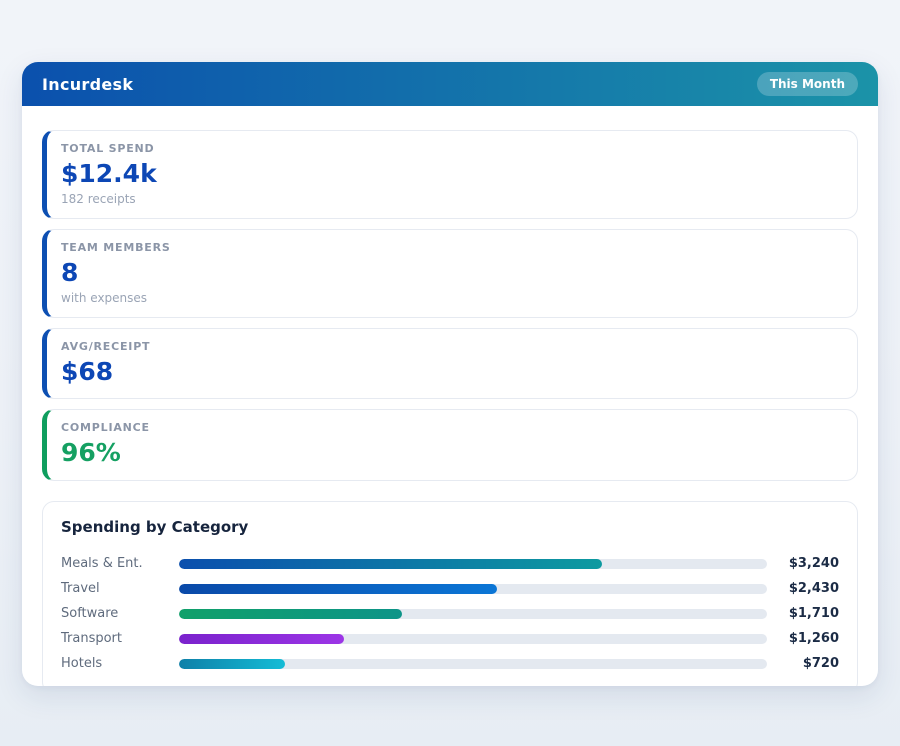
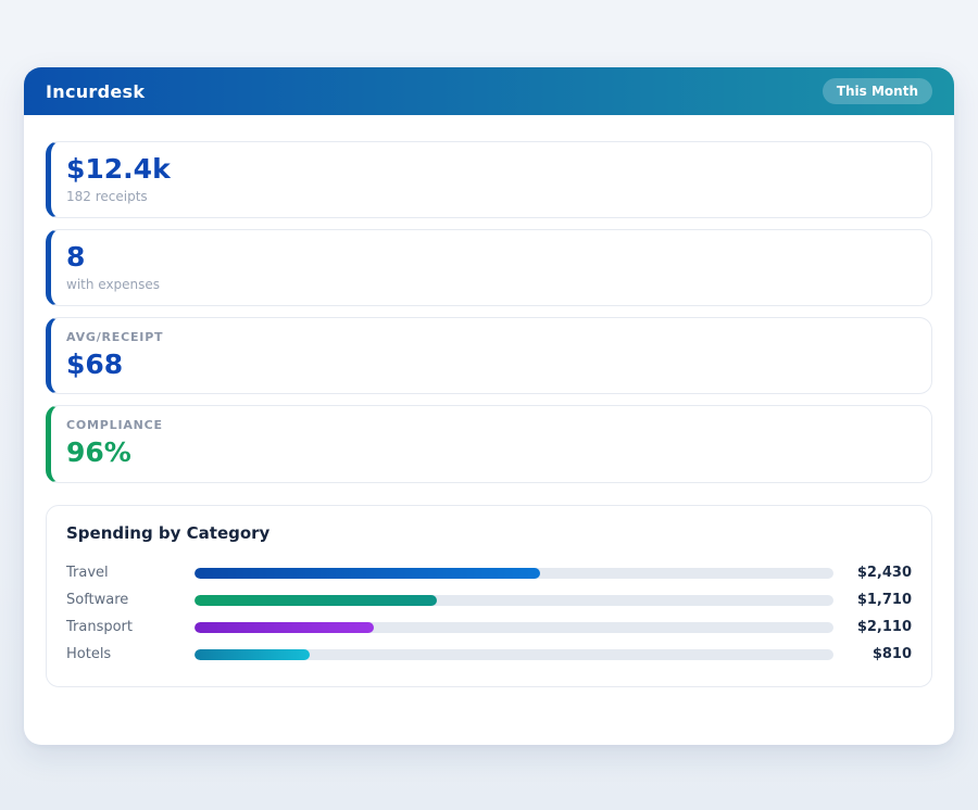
  Incurdesk
  This Month
- TOTAL SPEND
  $12.4k
  182 receipts
- TEAM MEMBERS
  8
  with expenses
  AVG/RECEIPT
  $68
  COMPLIANCE
  96%
  Spending by Category
- Meals & Ent.
- $3,240
  Travel
  $2,430
  Software
  $1,710
  Transport
- $1,260
+ $2,110
  Hotels
- $720
+ $810
